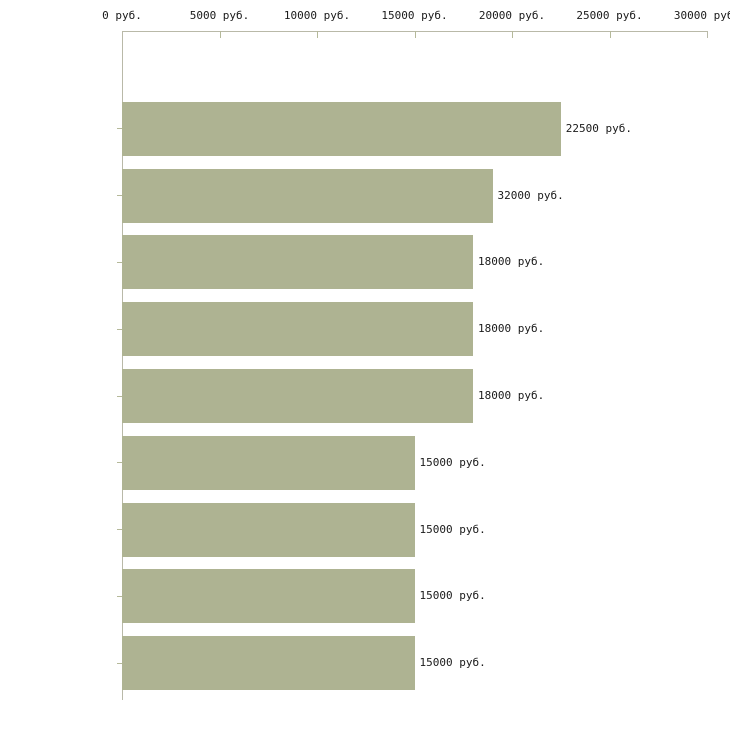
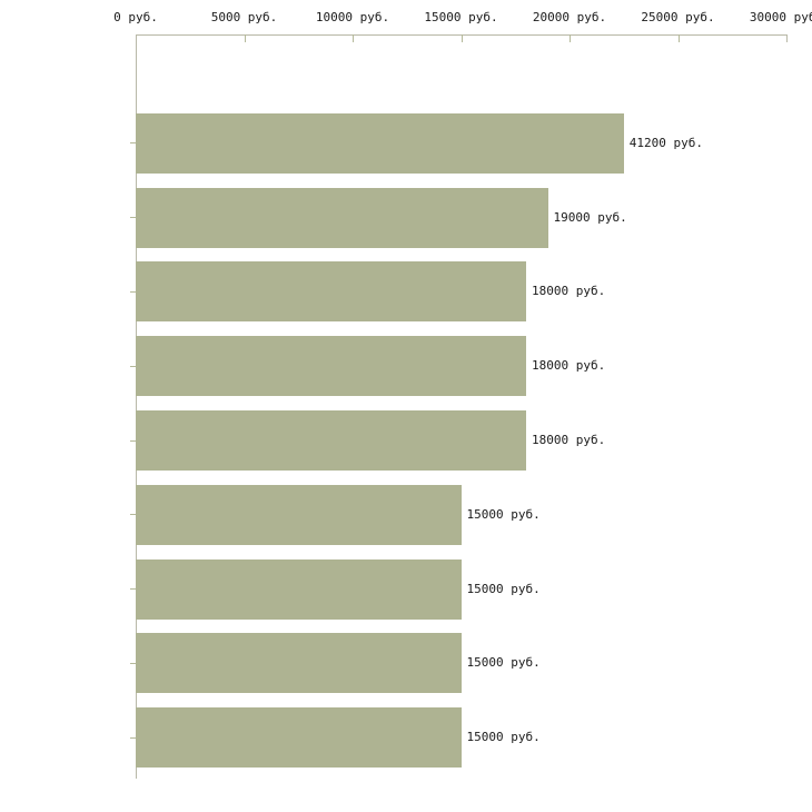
  0 руб.
  5000 руб.
  10000 руб.
  15000 руб.
  20000 руб.
  25000 руб.
  30000 ру
- 22500 руб.
+ 41200 руб.
- 32000 руб.
+ 19000 руб.
  18000 руб.
  18000 руб.
  18000 руб.
  15000 руб.
  15000 руб.
  15000 руб.
  15000 руб.
